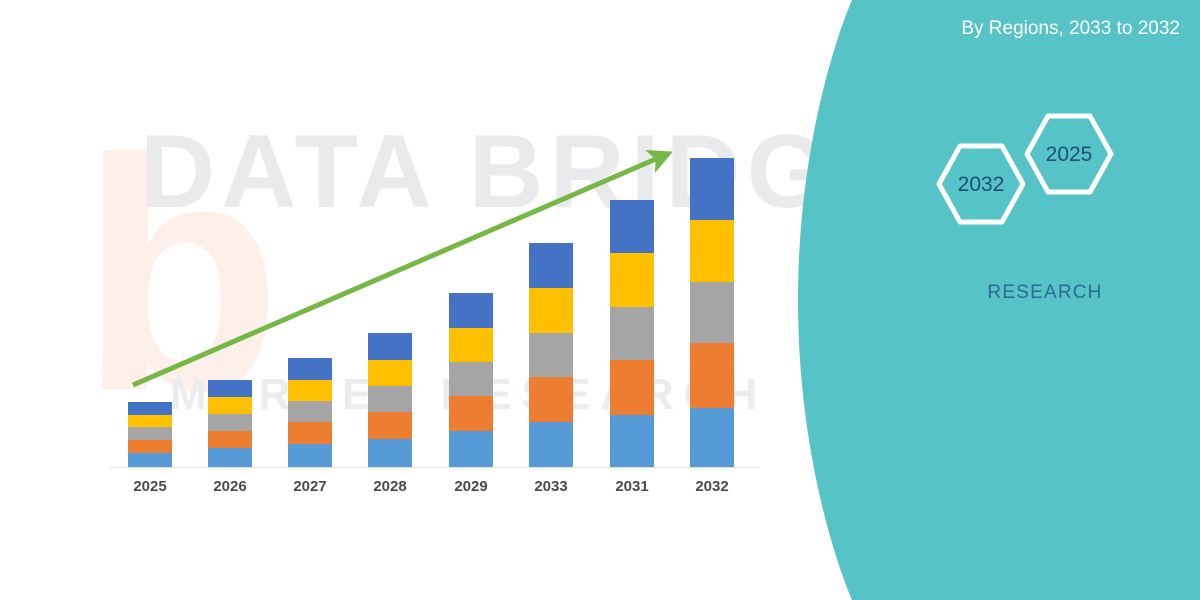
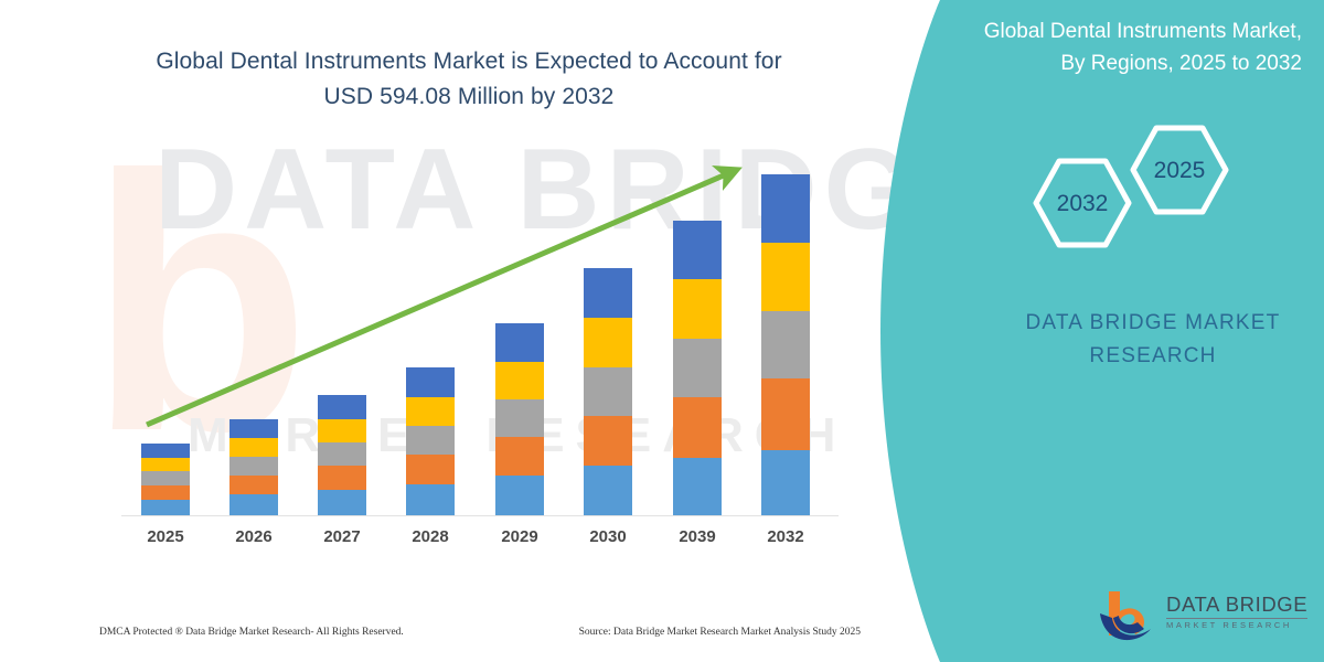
  b
  DATA BRIG
+ Global Dental Instruments Market is Expected to Account for
+ USD 594.08 Million by 2032
  2025
  2026
  2027
  2028
  2029
- 2033
+ 2030
- 2031
+ 2039
  2032
+ DMCA Protected ® Data Bridge Market Research- All Rights Reserved.
+ Source: Data Bridge Market Research Market Analysis Study 2025
+ Global Dental Instruments Market,
- By Regions, 2033 to 2032
+ By Regions, 2025 to 2032
  2032
  2025
+ DATA BRIDGE MARKET
  RESEARCH
+ DATA BRIDGE
+ MARKET RESEARCH
